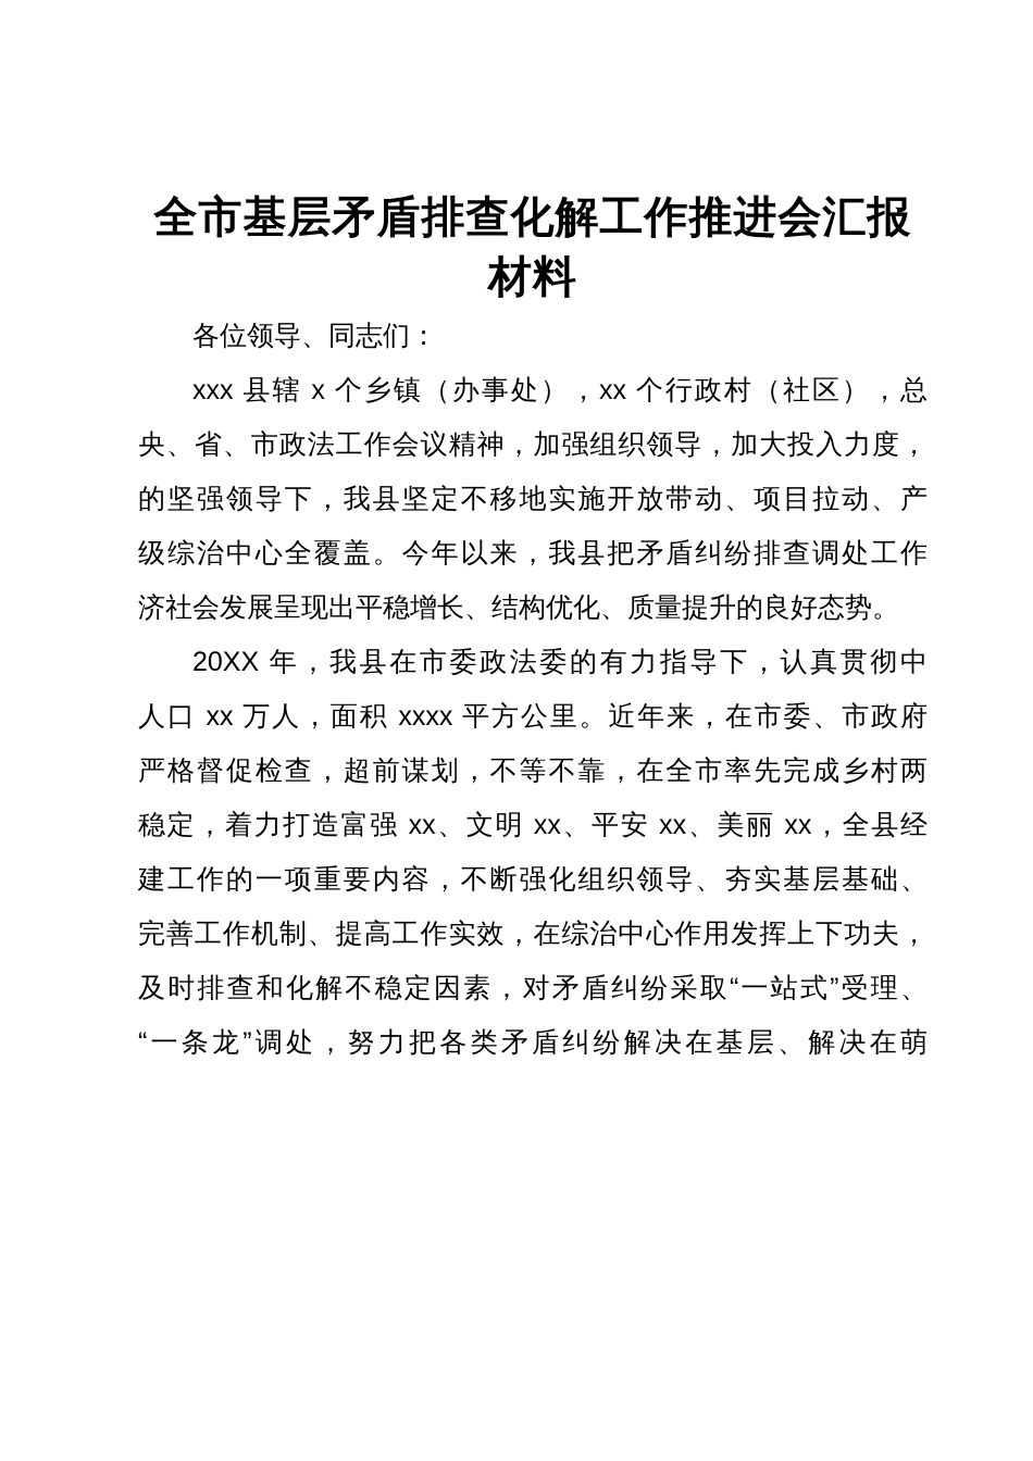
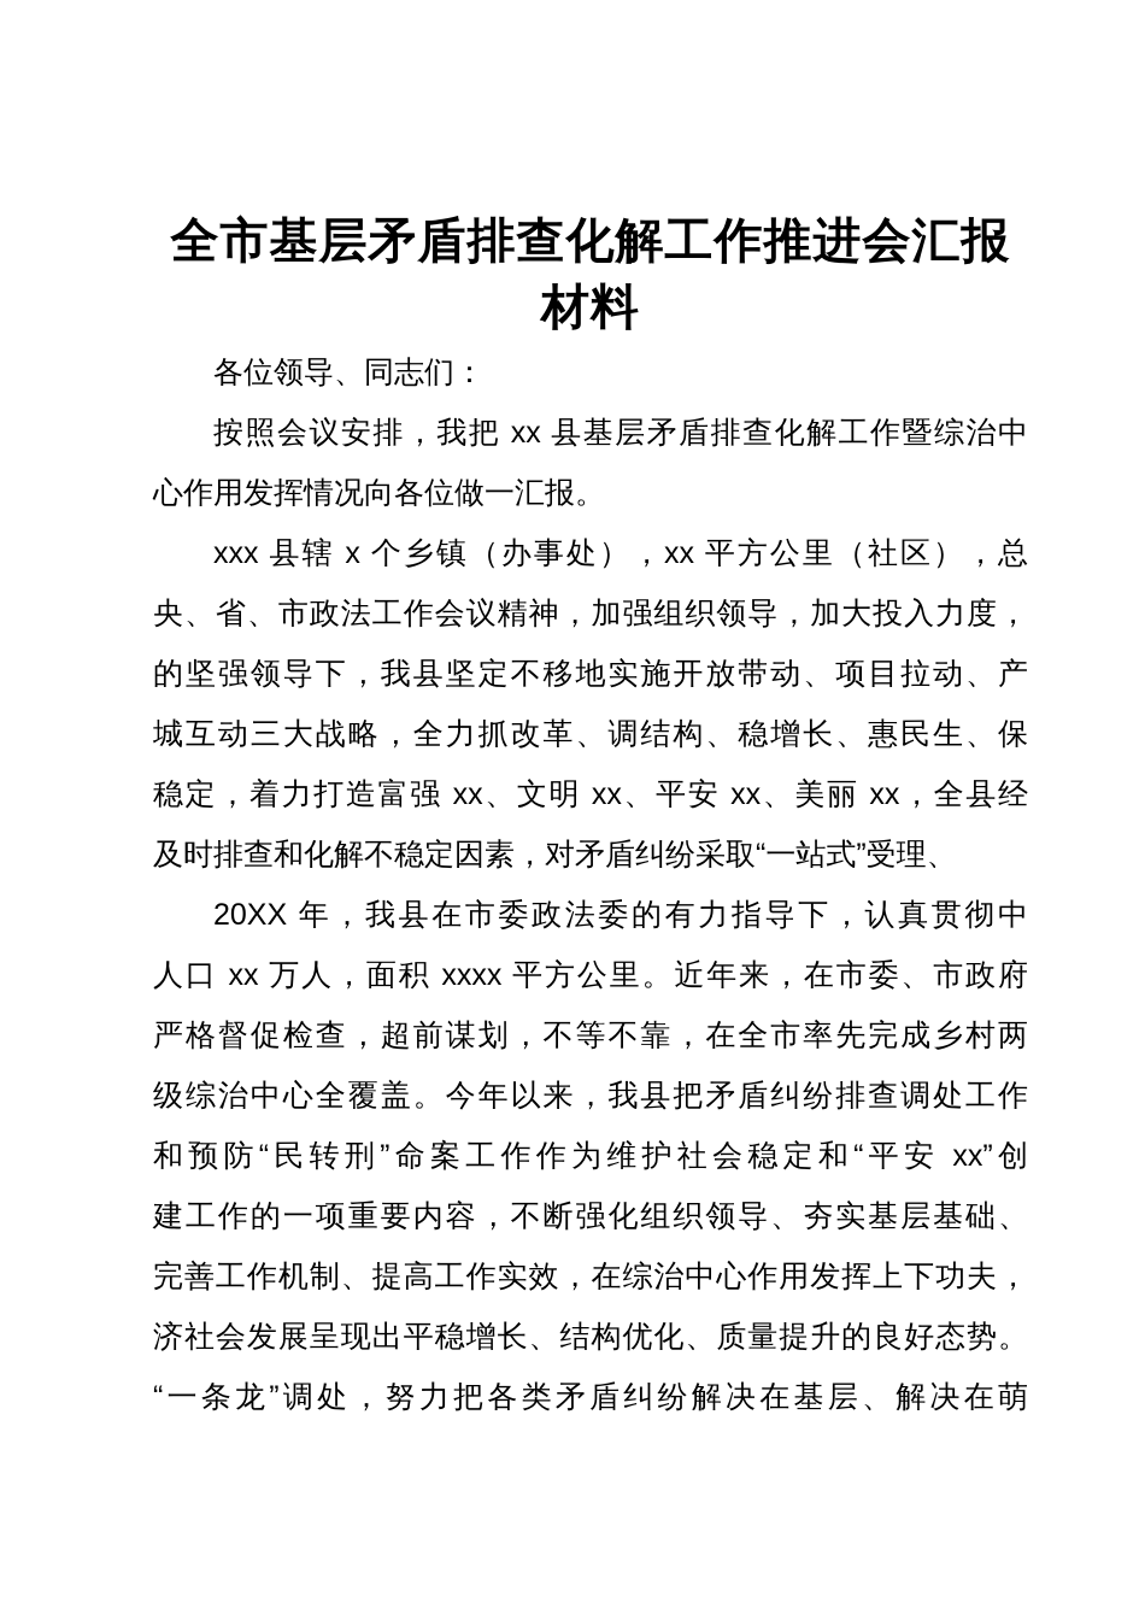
  全市基层矛盾排查化解工作推进会汇报
  材料
  各位领导、同志们：
+ 按照会议安排，我把 xx 县基层矛盾排查化解工作暨综治中
+ 心作用发挥情况向各位做一汇报。
- xxx 县辖 x 个乡镇（办事处），xx 个行政村（社区），总
+ xxx 县辖 x 个乡镇（办事处），xx 平方公里（社区），总
  央、省、市政法工作会议精神，加强组织领导，加大投入力度，
  的坚强领导下，我县坚定不移地实施开放带动、项目拉动、产
+ 城互动三大战略，全力抓改革、调结构、稳增长、惠民生、保
- 级综治中心全覆盖。今年以来，我县把矛盾纠纷排查调处工作
+ 稳定，着力打造富强 xx、文明 xx、平安 xx、美丽 xx，全县经
- 济社会发展呈现出平稳增长、结构优化、质量提升的良好态势。
+ 及时排查和化解不稳定因素，对矛盾纠纷采取“一站式”受理、
  20XX 年，我县在市委政法委的有力指导下，认真贯彻中
  人口 xx 万人，面积 xxxx 平方公里。近年来，在市委、市政府
  严格督促检查，超前谋划，不等不靠，在全市率先完成乡村两
- 稳定，着力打造富强 xx、文明 xx、平安 xx、美丽 xx，全县经
+ 级综治中心全覆盖。今年以来，我县把矛盾纠纷排查调处工作
+ 和预防“民转刑”命案工作作为维护社会稳定和“平安 xx”创
  建工作的一项重要内容，不断强化组织领导、夯实基层基础、
  完善工作机制、提高工作实效，在综治中心作用发挥上下功夫，
- 及时排查和化解不稳定因素，对矛盾纠纷采取“一站式”受理、
+ 济社会发展呈现出平稳增长、结构优化、质量提升的良好态势。
  “一条龙”调处，努力把各类矛盾纠纷解决在基层、解决在萌
